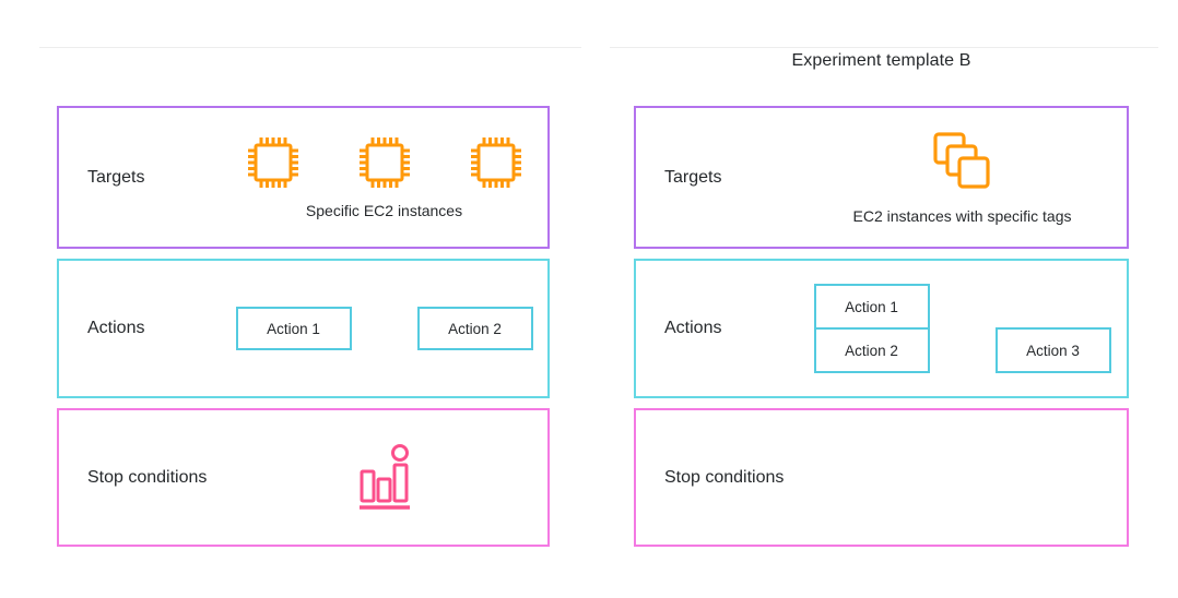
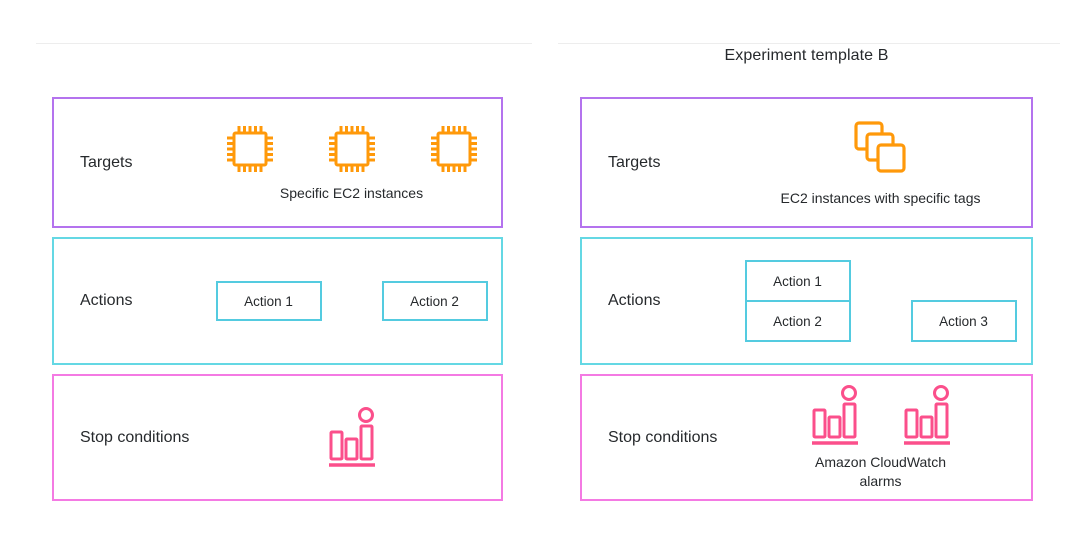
  Targets
  Specific EC2 instances
  Actions
  Action 1
  Action 2
  Stop conditions
  Experiment template B
  Targets
  EC2 instances with specific tags
  Actions
  Action 1
  Action 2
  Action 3
  Stop conditions
+ Amazon CloudWatch
+ alarms
